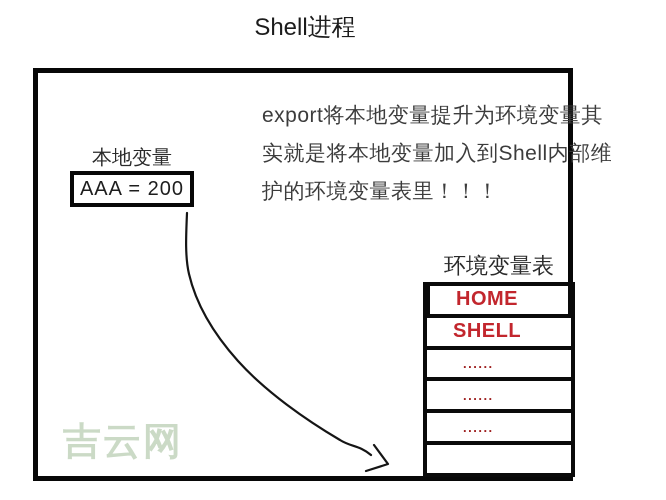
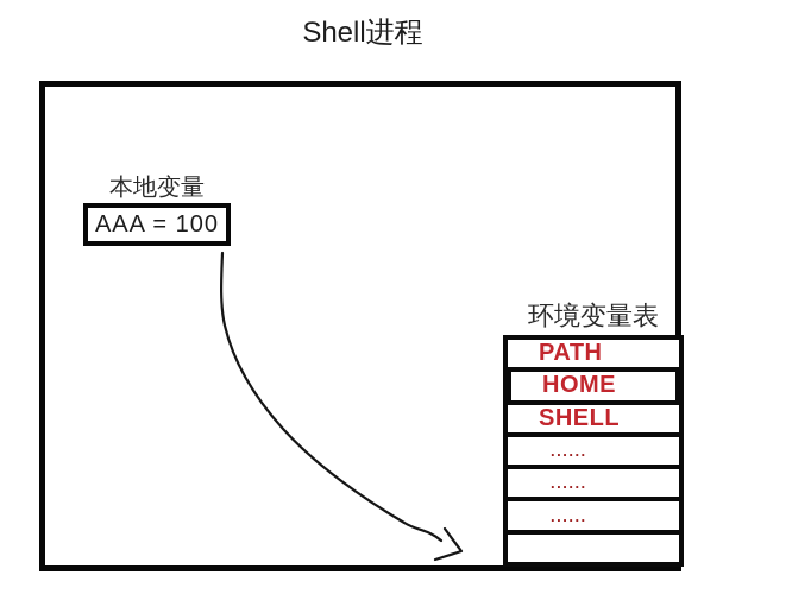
  Shell进程
- export将本地变量提升为环境变量其
- 实就是将本地变量加入到Shell内部维
- 护的环境变量表里！！！
  本地变量
- AAA = 200
+ AAA = 100
  环境变量表
+ PATH
  HOME
  SHELL
  ......
  ......
  ......
- 吉云网
